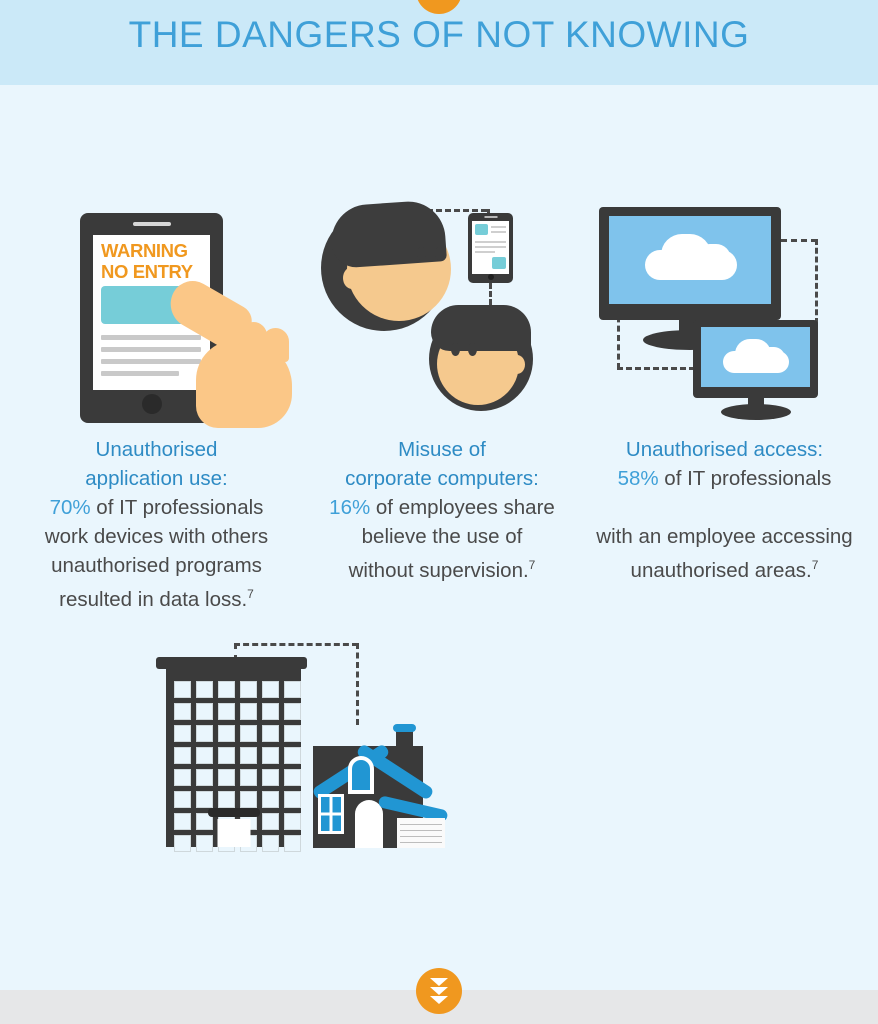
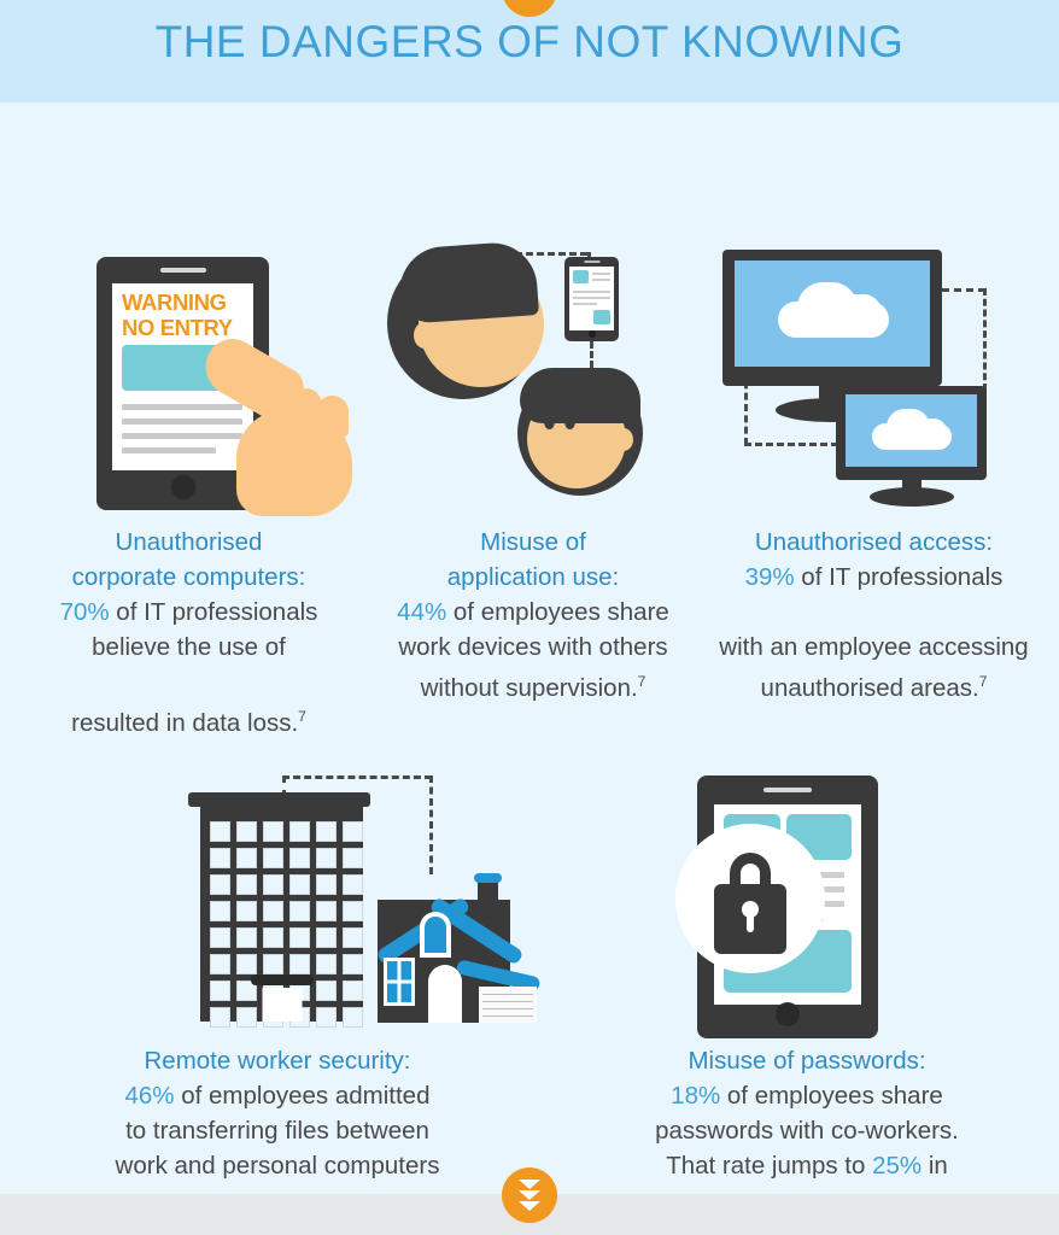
  THE DANGERS OF NOT KNOWING
  WARNING
  NO ENTRY
  Unauthorised
- application use:
+ corporate computers:
  70% of IT professionals
- work devices with others
+ believe the use of
- unauthorised programs
  resulted in data loss.7
  Misuse of
- corporate computers:
+ application use:
- 16% of employees share
+ 44% of employees share
- believe the use of
+ work devices with others
  without supervision.7
  Unauthorised access:
- 58% of IT professionals
+ 39% of IT professionals
  with an employee accessing
  unauthorised areas.7
+ Remote worker security:
+ 46% of employees admitted
+ to transferring files between
+ work and personal computers
+ Misuse of passwords:
+ 18% of employees share
+ passwords with co-workers.
+ That rate jumps to 25% in
